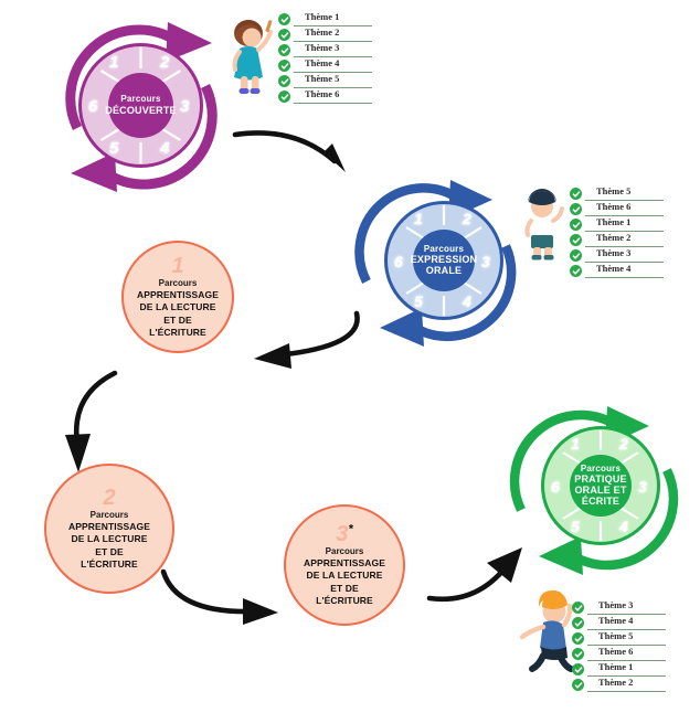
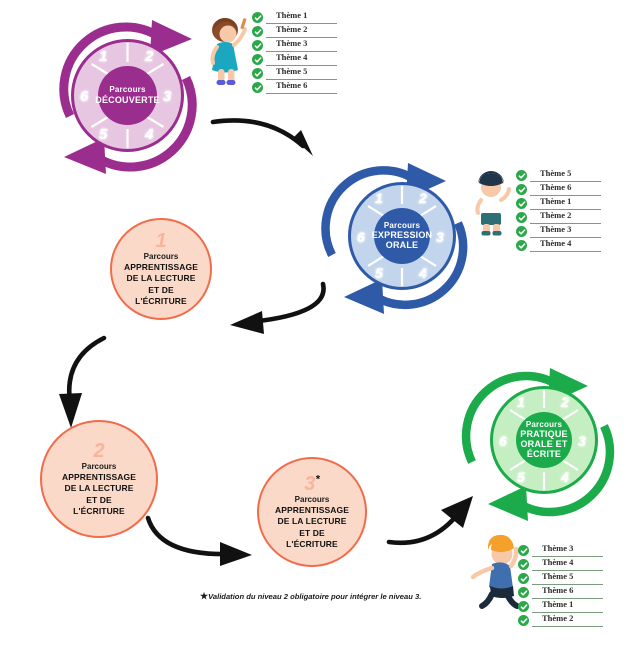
  Parcours
  DÉCOUVERTE
  1
  2
  3
  4
  5
  6
  Thème 1
  Thème 2
  Thème 3
  Thème 4
  Thème 5
  Thème 6
  Parcours
  EXPRESSION
  ORALE
  1
  2
  3
  4
  5
  6
  Thème 5
  Thème 6
  Thème 1
  Thème 2
  Thème 3
  Thème 4
  1
  Parcours
  APPRENTISSAGE
  DE LA LECTURE
  ET DE
  L'ÉCRITURE
  2
  Parcours
  APPRENTISSAGE
  DE LA LECTURE
  ET DE
  L'ÉCRITURE
  3*
  Parcours
  APPRENTISSAGE
  DE LA LECTURE
  ET DE
  L'ÉCRITURE
  Parcours
  PRATIQUE
  ORALE ET
  ÉCRITE
  1
  2
  3
  4
  5
  6
  Thème 3
  Thème 4
  Thème 5
  Thème 6
  Thème 1
  Thème 2
+ ★Validation du niveau 2 obligatoire pour intégrer le niveau 3.
